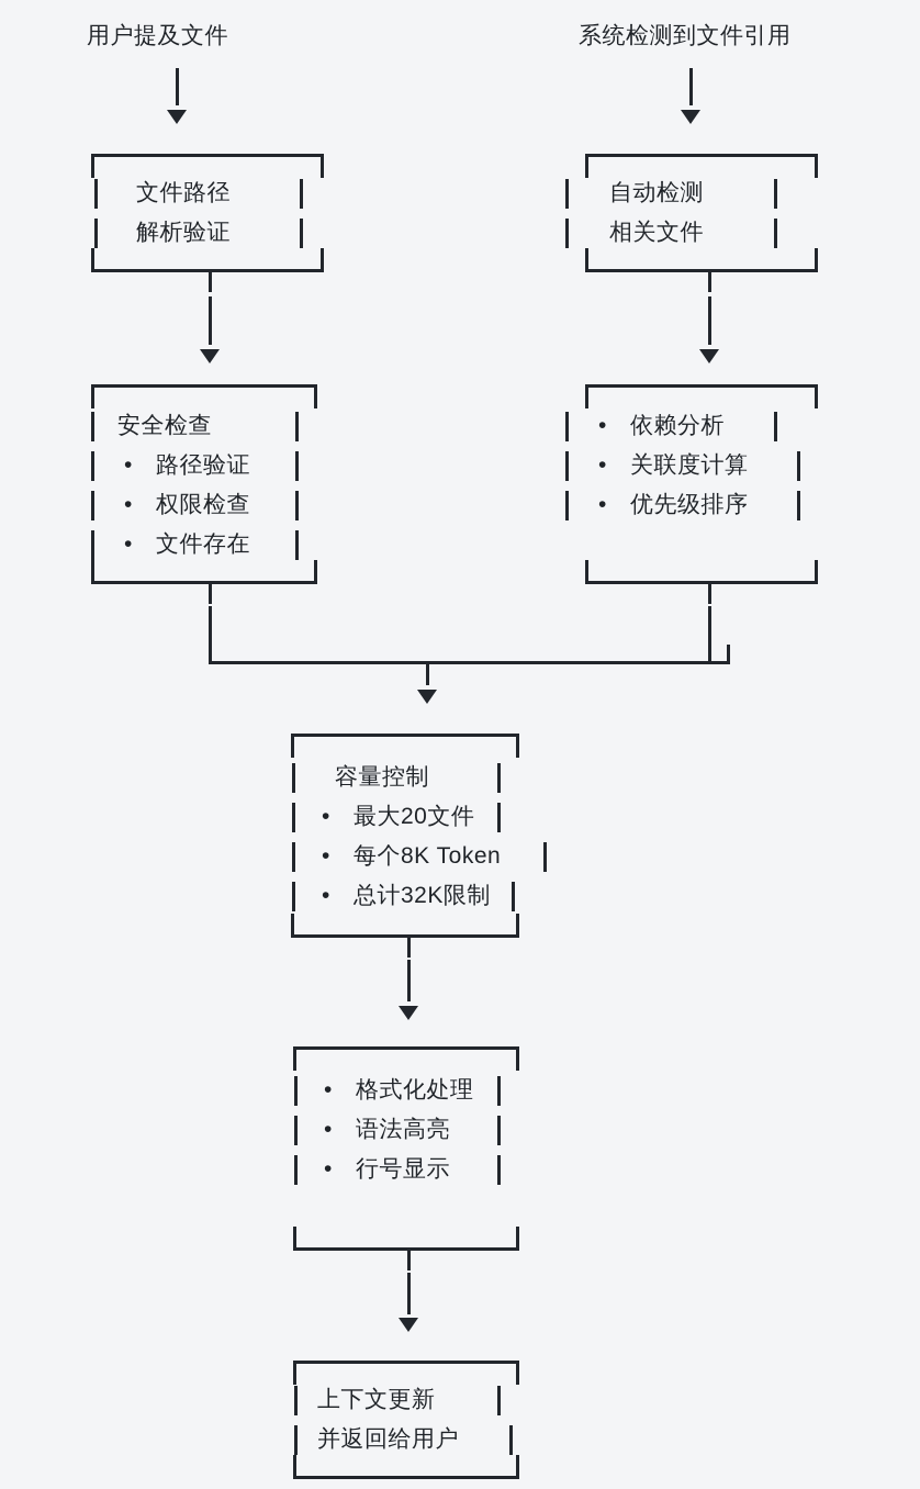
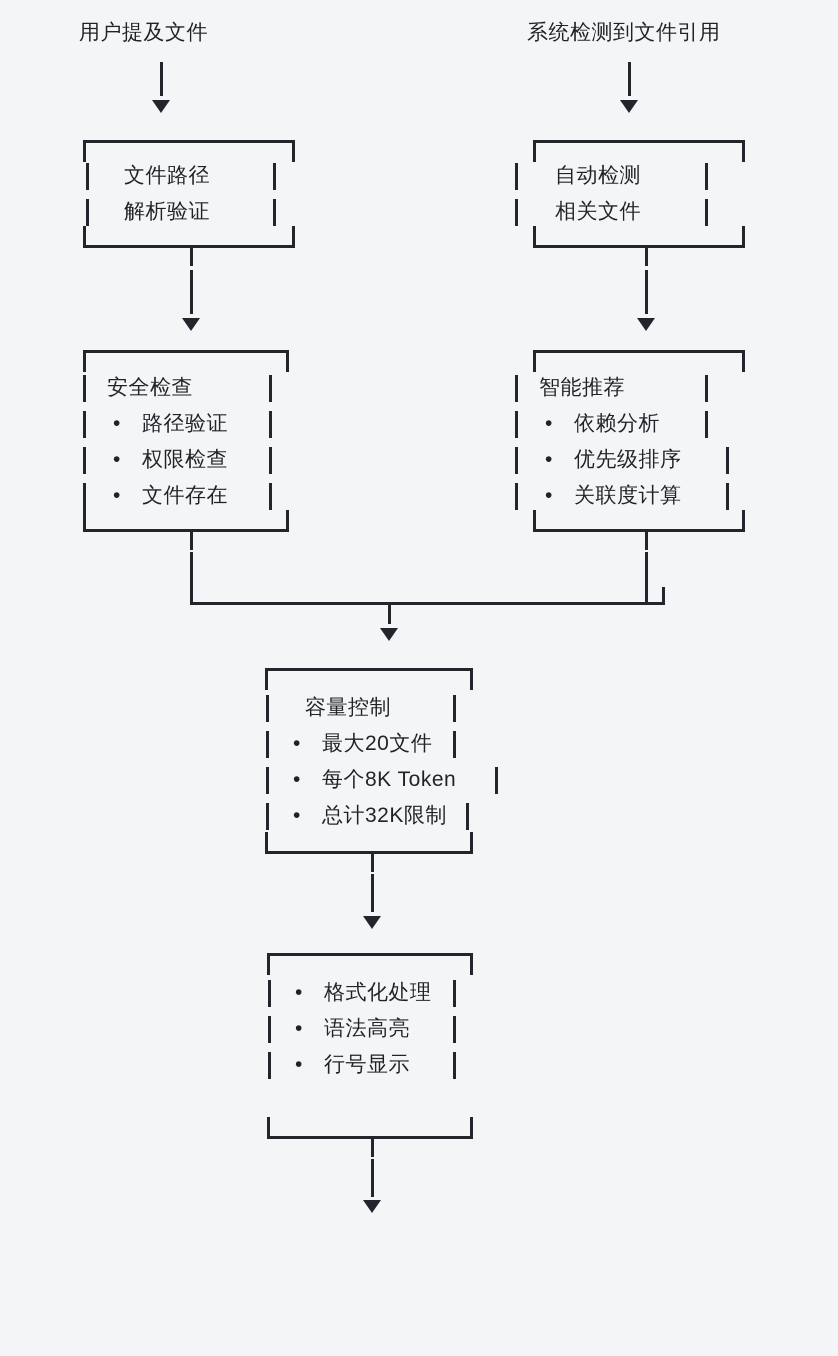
  用户提及文件
  系统检测到文件引用
  文件路径
  解析验证
  自动检测
  相关文件
  安全检查
  •
  路径验证
  •
  权限检查
  •
  文件存在
+ 智能推荐
  •
  依赖分析
  •
- 关联度计算
+ 优先级排序
  •
- 优先级排序
+ 关联度计算
  容量控制
  •
  最大20文件
  •
  每个8K Token
  •
  总计32K限制
  •
  格式化处理
  •
  语法高亮
  •
  行号显示
- 上下文更新
- 并返回给用户
